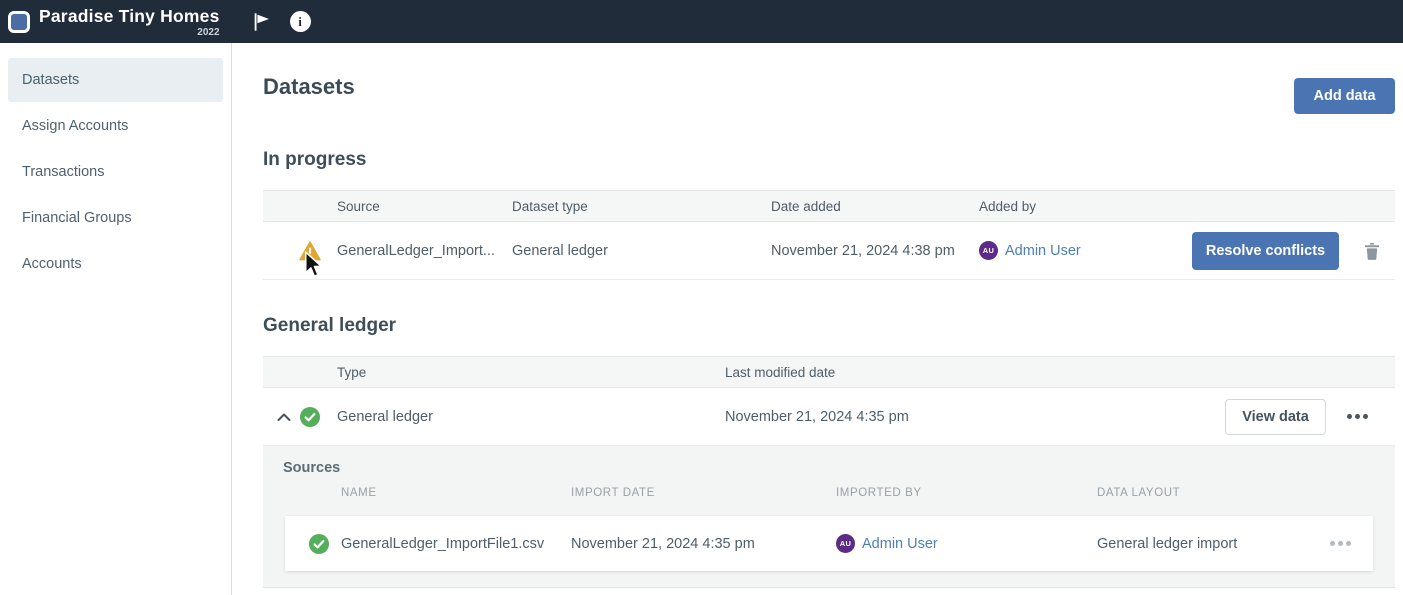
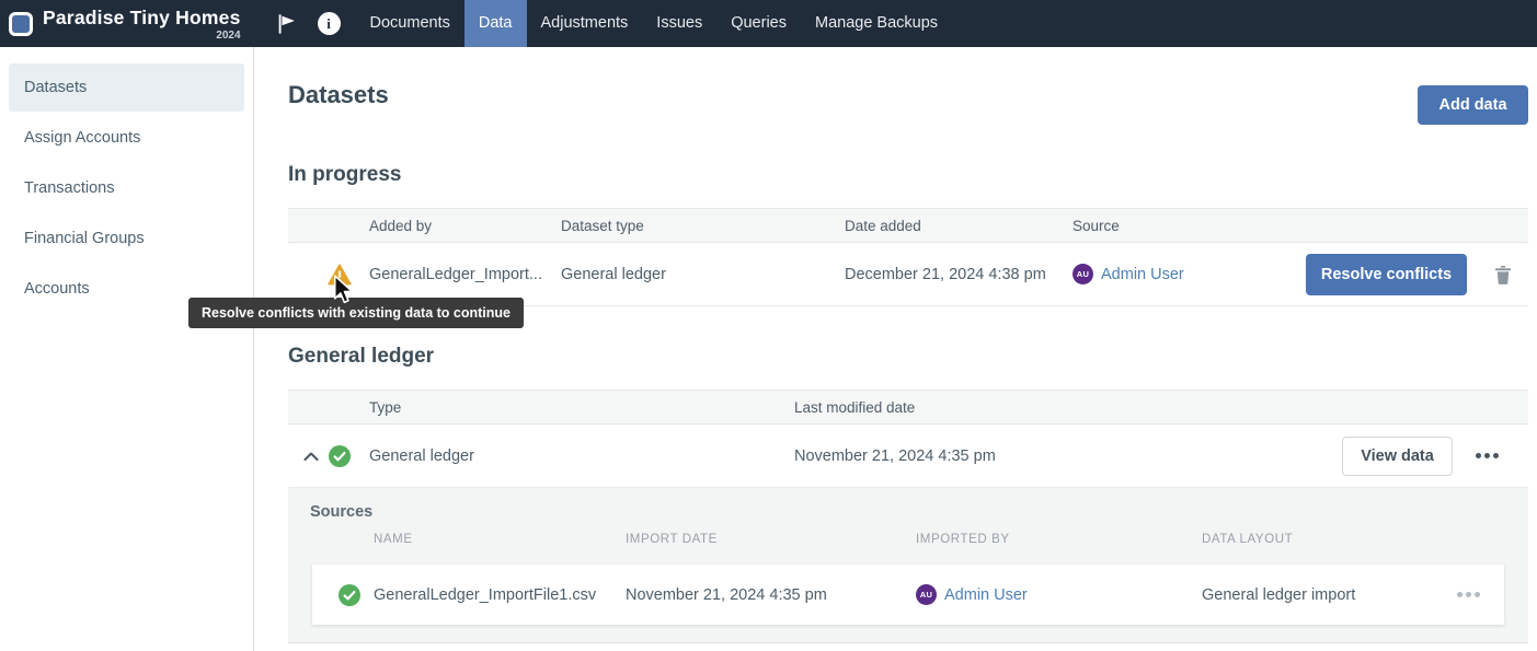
  Paradise Tiny Homes
- 2022
+ 2024
  i
+ Documents
+ Data
+ Adjustments
+ Issues
+ Queries
+ Manage Backups
  Datasets
  Assign Accounts
  Transactions
  Financial Groups
  Accounts
  Datasets
  Add data
  In progress
- Source
+ Added by
  Dataset type
  Date added
- Added by
+ Source
  GeneralLedger_Import...
  General ledger
- November 21, 2024 4:38 pm
+ December 21, 2024 4:38 pm
  AU
  Admin User
  Resolve conflicts
+ Resolve conflicts with existing data to continue
  General ledger
  Type
  Last modified date
  General ledger
  November 21, 2024 4:35 pm
  View data
  Sources
  NAME
  IMPORT DATE
  IMPORTED BY
  DATA LAYOUT
  GeneralLedger_ImportFile1.csv
  November 21, 2024 4:35 pm
  AU
  Admin User
  General ledger import
